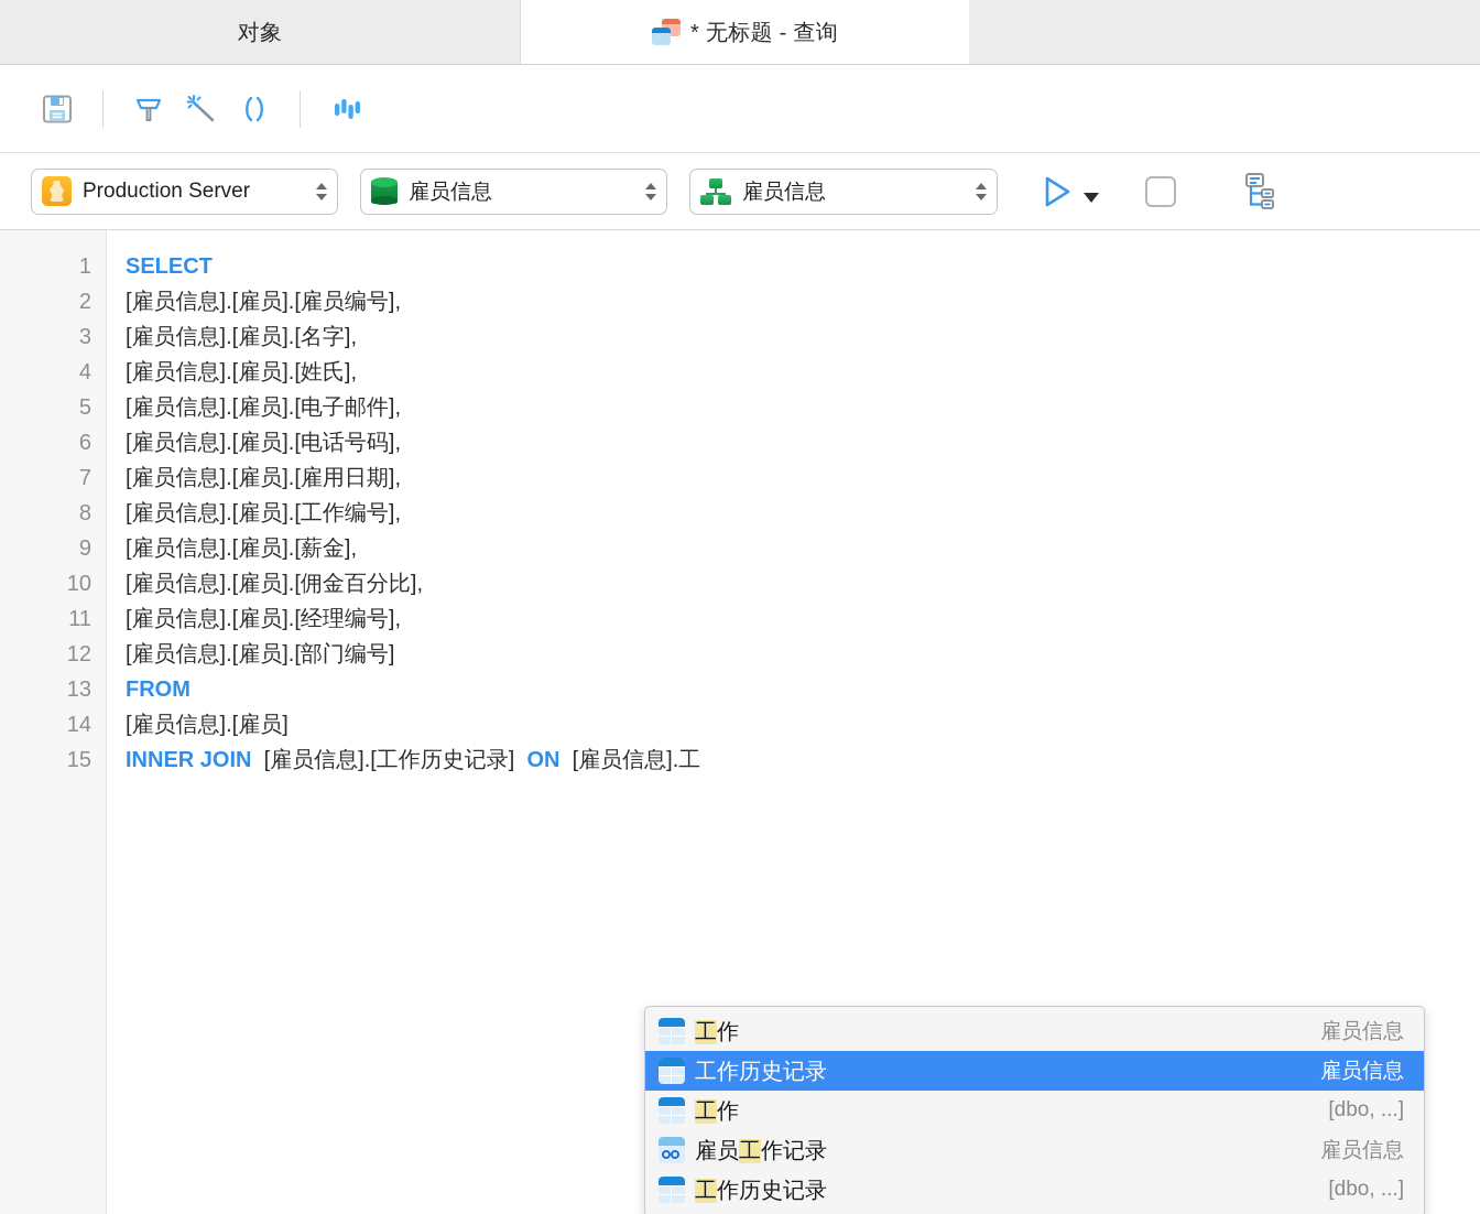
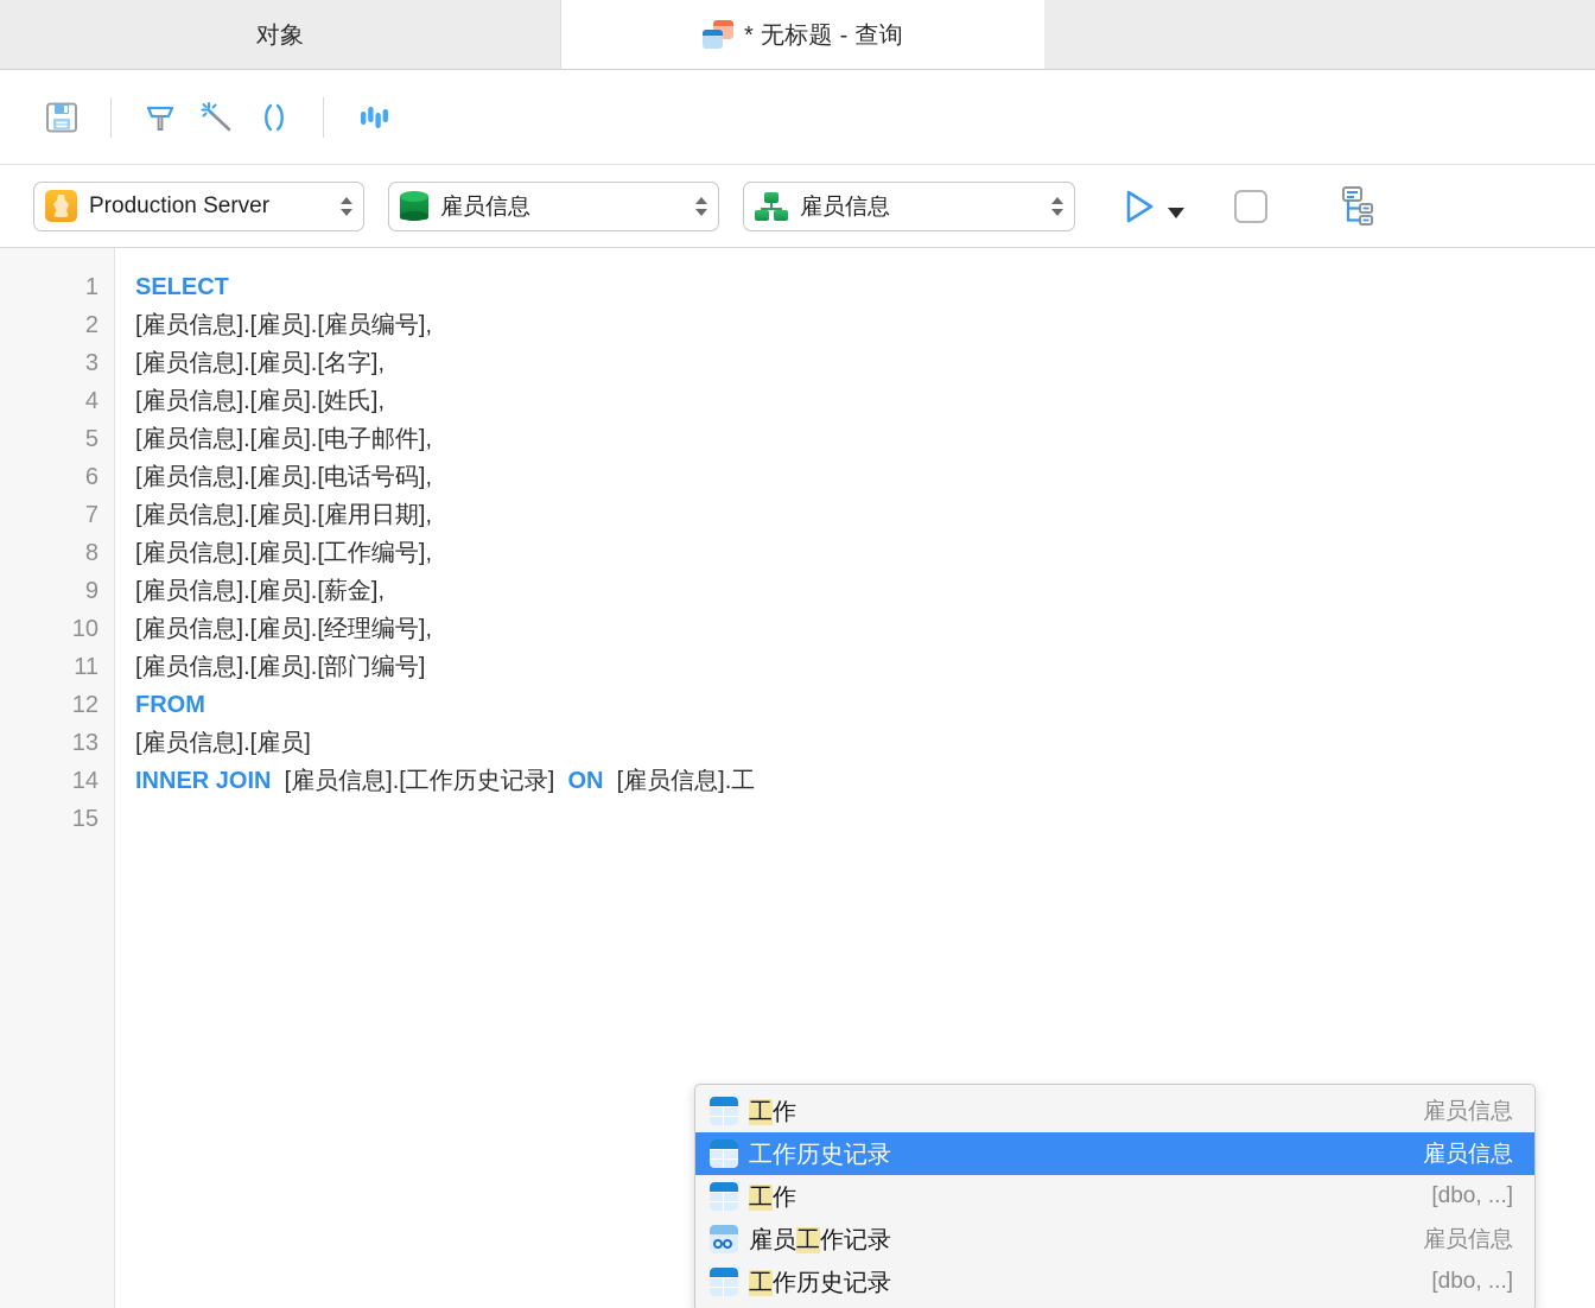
  对象
  * 无标题 - 查询
  Production Server
  雇员信息
  雇员信息
  1
  2
  3
  4
  5
  6
  7
  8
  9
  10
  11
  12
  13
  14
  15
  SELECT
  [雇员信息].[雇员].[雇员编号],
  [雇员信息].[雇员].[名字],
  [雇员信息].[雇员].[姓氏],
  [雇员信息].[雇员].[电子邮件],
  [雇员信息].[雇员].[电话号码],
  [雇员信息].[雇员].[雇用日期],
  [雇员信息].[雇员].[工作编号],
  [雇员信息].[雇员].[薪金],
- [雇员信息].[雇员].[佣金百分比],
  [雇员信息].[雇员].[经理编号],
  [雇员信息].[雇员].[部门编号]
  FROM
  [雇员信息].[雇员]
  INNER JOIN [雇员信息].[工作历史记录] ON [雇员信息].工
  工作
  雇员信息
  工作历史记录
  雇员信息
  工作
  [dbo, ...]
  雇员工作记录
  雇员信息
  工作历史记录
  [dbo, ...]
